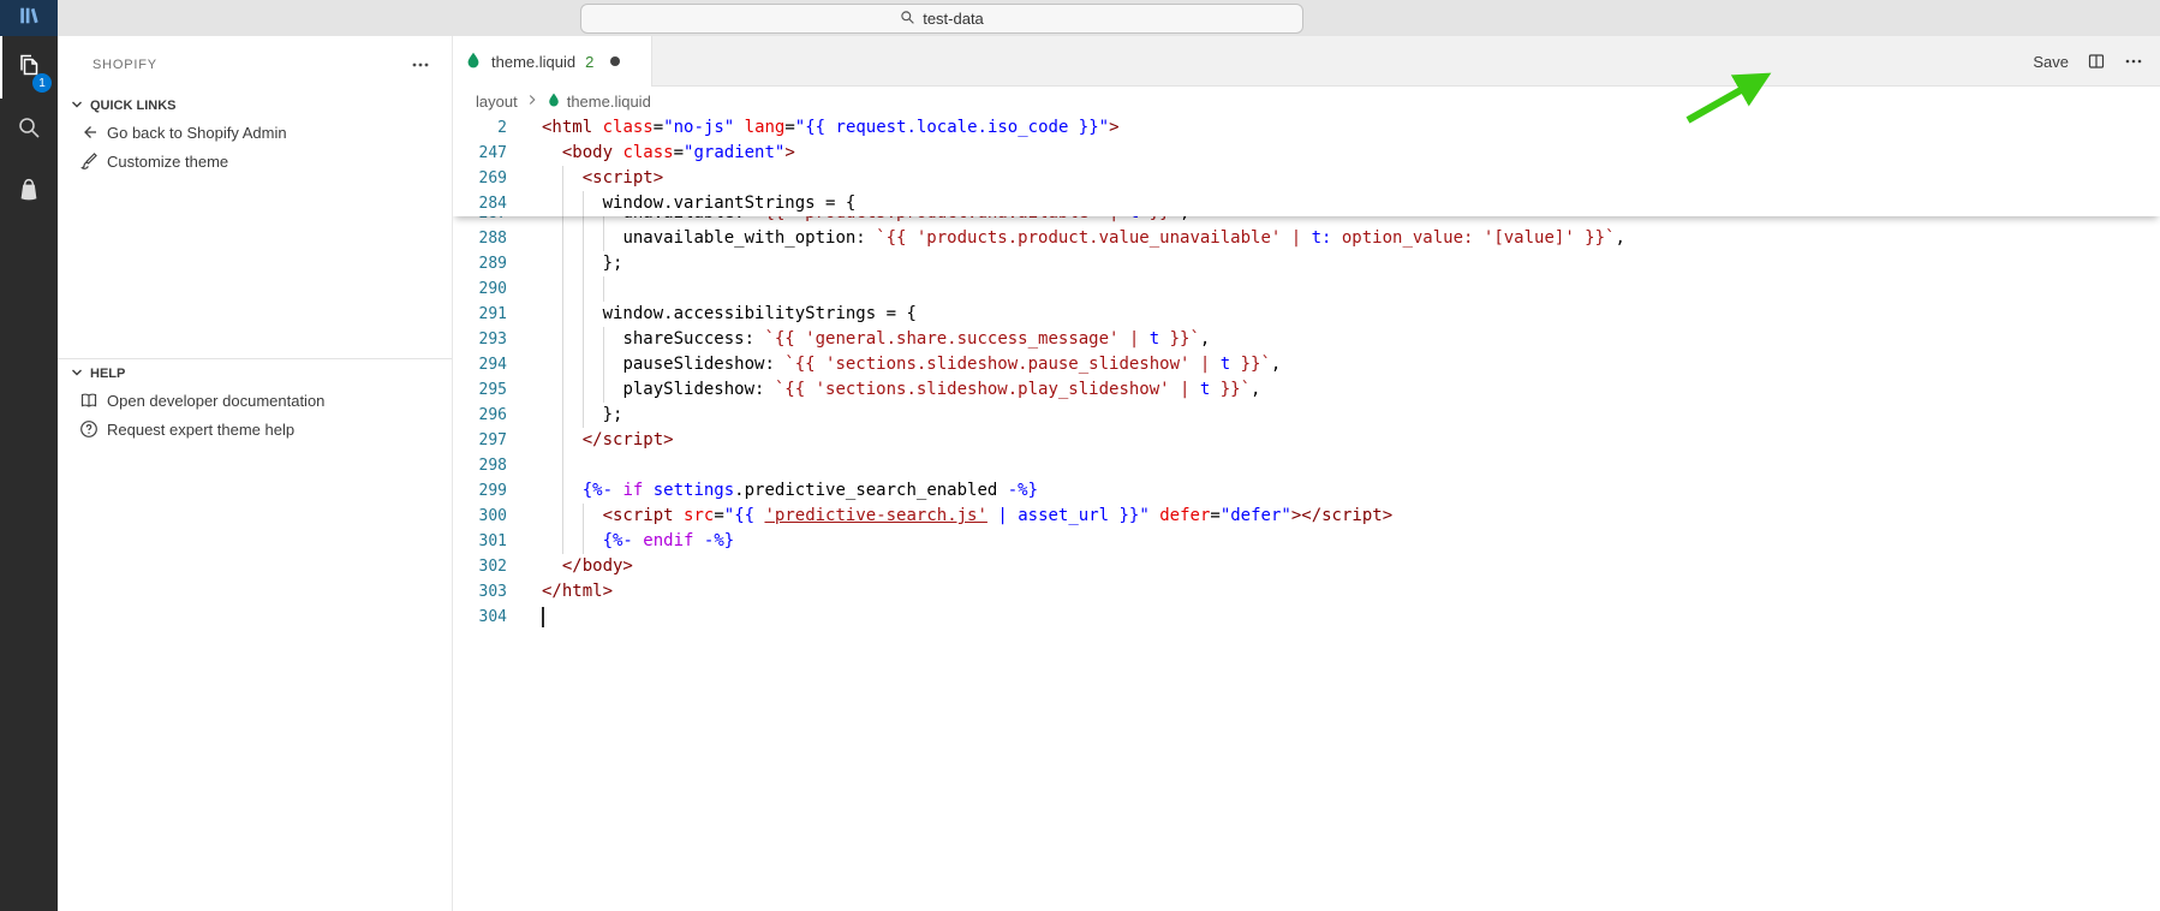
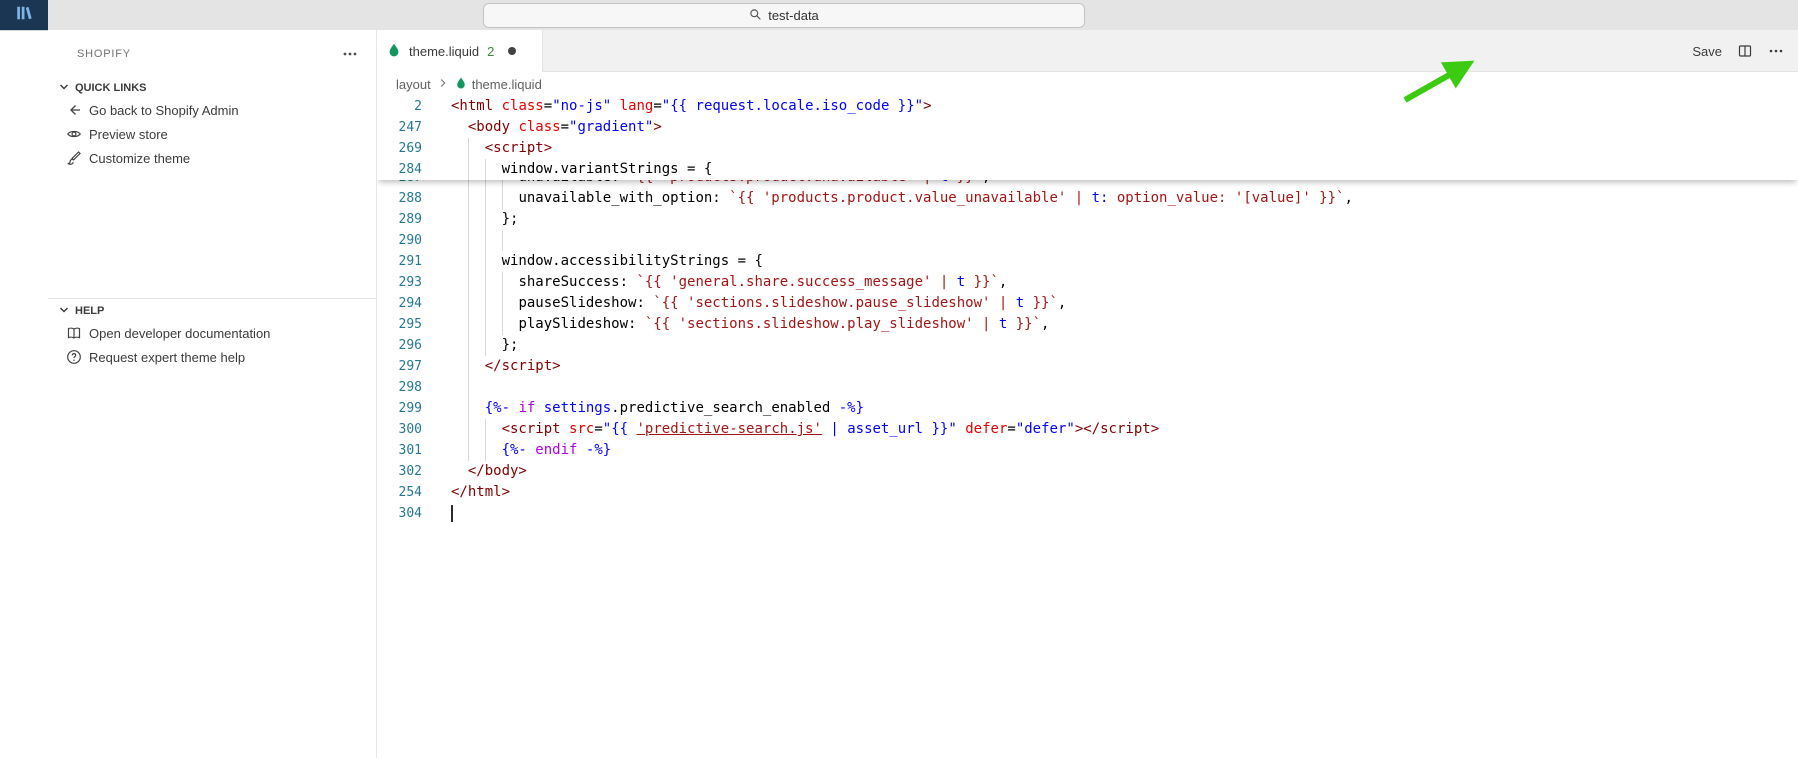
  test-data
- 1
  SHOPIFY
  QUICK LINKS
  Go back to Shopify Admin
+ Preview store
  Customize theme
  HELP
  Open developer documentation
  Request expert theme help
  theme.liquid
  2
  Save
  layout
  theme.liquid
  288
  unavailable_with_option: `{{ 'products.product.value_unavailable' | t: option_value: '[value]' }}`,
  289
  };
  290
  291
  window.accessibilityStrings = {
  293
  shareSuccess: `{{ 'general.share.success_message' | t }}`,
  294
  pauseSlideshow: `{{ 'sections.slideshow.pause_slideshow' | t }}`,
  295
  playSlideshow: `{{ 'sections.slideshow.play_slideshow' | t }}`,
  296
  };
  297
  </script>
  298
  299
  {%- if settings.predictive_search_enabled -%}
  300
  <script src="{{ 'predictive-search.js' | asset_url }}" defer="defer"></script>
  301
  {%- endif -%}
  302
  </body>
- 303
+ 254
  </html>
  304
  2
  <html class="no-js" lang="{{ request.locale.iso_code }}">
  247
  <body class="gradient">
  269
  <script>
  284
  window.variantStrings = {
